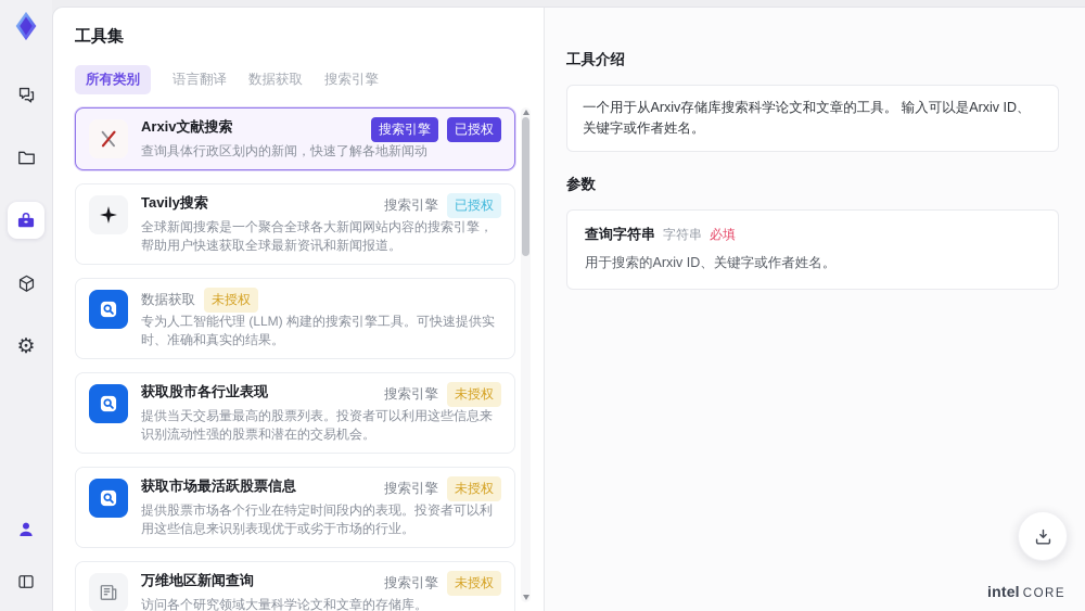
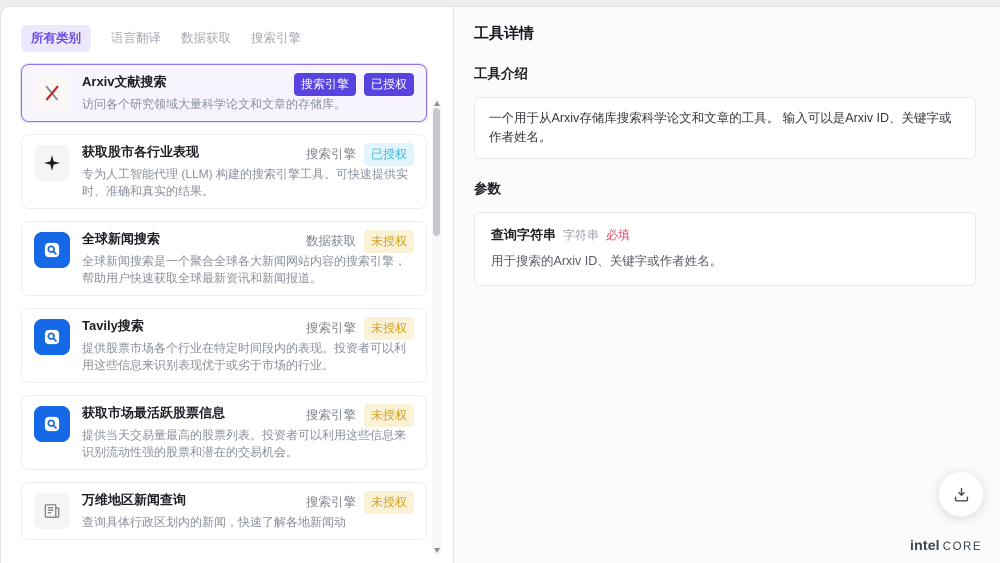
- ⚙
- 工具集
  所有类别
  语言翻译
  数据获取
  搜索引擎
  Arxiv文献搜索
  搜索引擎
  已授权
- 查询具体行政区划内的新闻，快速了解各地新闻动
+ 访问各个研究领域大量科学论文和文章的存储库。
- Tavily搜索
+ 获取股市各行业表现
  搜索引擎
  已授权
- 全球新闻搜索是一个聚合全球各大新闻网站内容的搜索引擎，帮助用户快速获取全球最新资讯和新闻报道。
+ 专为人工智能代理 (LLM) 构建的搜索引擎工具。可快速提供实时、准确和真实的结果。
+ 全球新闻搜索
  数据获取
  未授权
- 专为人工智能代理 (LLM) 构建的搜索引擎工具。可快速提供实时、准确和真实的结果。
+ 全球新闻搜索是一个聚合全球各大新闻网站内容的搜索引擎，帮助用户快速获取全球最新资讯和新闻报道。
- 获取股市各行业表现
+ Tavily搜索
  搜索引擎
  未授权
- 提供当天交易量最高的股票列表。投资者可以利用这些信息来识别流动性强的股票和潜在的交易机会。
+ 提供股票市场各个行业在特定时间段内的表现。投资者可以利用这些信息来识别表现优于或劣于市场的行业。
  获取市场最活跃股票信息
  搜索引擎
  未授权
- 提供股票市场各个行业在特定时间段内的表现。投资者可以利用这些信息来识别表现优于或劣于市场的行业。
+ 提供当天交易量最高的股票列表。投资者可以利用这些信息来识别流动性强的股票和潜在的交易机会。
  万维地区新闻查询
  搜索引擎
  未授权
- 访问各个研究领域大量科学论文和文章的存储库。
+ 查询具体行政区划内的新闻，快速了解各地新闻动
+ 工具详情
  工具介绍
  一个用于从Arxiv存储库搜索科学论文和文章的工具。 输入可以是Arxiv ID、关键字或作者姓名。
  参数
  查询字符串
  字符串
  必填
  用于搜索的Arxiv ID、关键字或作者姓名。
  intel
  CORE
